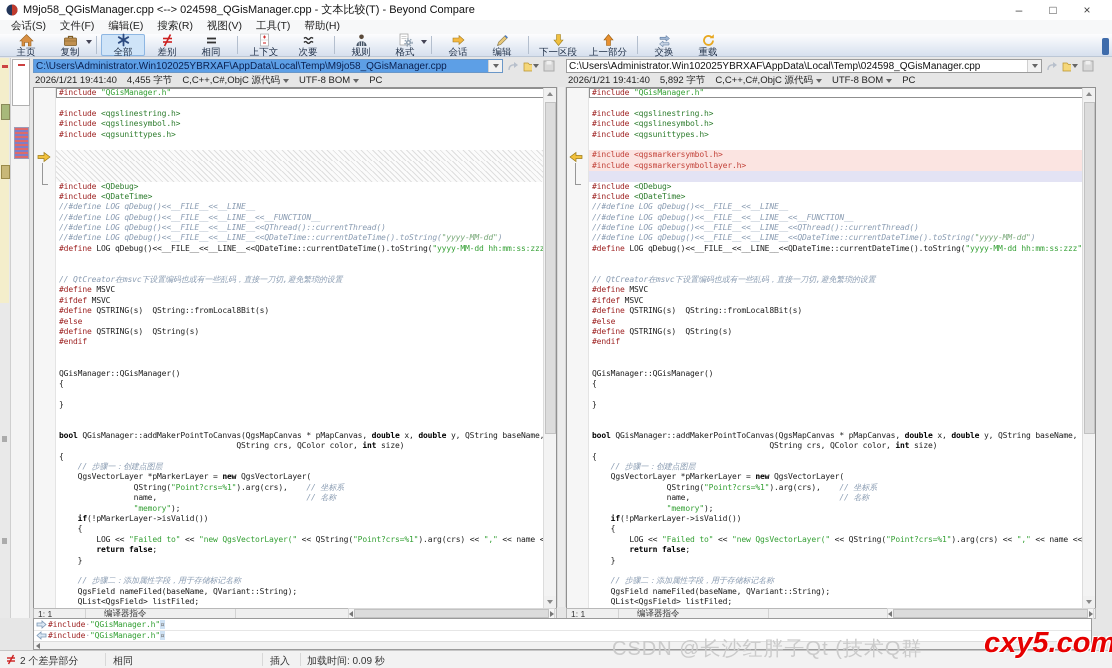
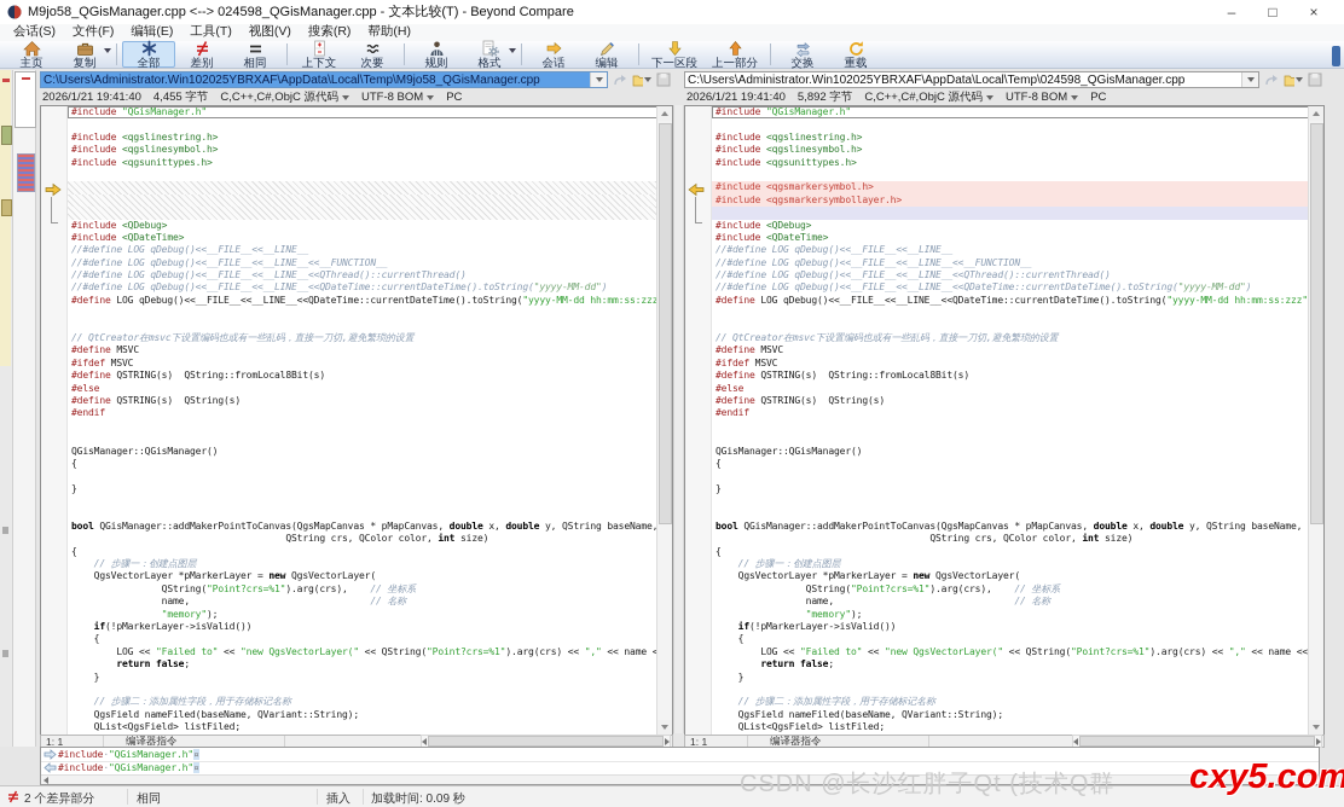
  M9jo58_QGisManager.cpp <--> 024598_QGisManager.cpp - 文本比较(T) - Beyond Compare
  –
  □
  ×
  会话(S)
  文件(F)
  编辑(E)
- 搜索(R)
+ 工具(T)
  视图(V)
- 工具(T)
+ 搜索(R)
  帮助(H)
  主页
  复制
  全部
  差别
  相同
  上下文
  次要
  规则
  格式
  会话
  编辑
  下一区段
  上一部分
  交换
  重载
  C:\Users\Administrator.Win102025YBRXAF\AppData\Local\Temp\M9jo58_QGisManager.cpp
  2026/1/21 19:41:40
  4,455 字节
  C,C++,C#,ObjC 源代码
  UTF-8 BOM
  PC
  #include "QGisManager.h"
  #include <qgslinestring.h>
  #include <qgslinesymbol.h>
  #include <qgsunittypes.h>
  #include <QDebug>
  #include <QDateTime>
  //#define LOG qDebug()<<__FILE__<<__LINE__
  //#define LOG qDebug()<<__FILE__<<__LINE__<<__FUNCTION__
  //#define LOG qDebug()<<__FILE__<<__LINE__<<QThread()::currentThread()
  //#define LOG qDebug()<<__FILE__<<__LINE__<<QDateTime::currentDateTime().toString("yyyy-MM-dd")
  #define LOG qDebug()<<__FILE__<<__LINE__<<QDateTime::currentDateTime().toString("yyyy-MM-dd hh:mm:ss:zzz
  // QtCreator在msvc下设置编码也或有一些乱码，直接一刀切,避免繁琐的设置
  #define MSVC
  #ifdef MSVC
  #define QSTRING(s) QString::fromLocal8Bit(s)
  #else
  #define QSTRING(s) QString(s)
  #endif
  QGisManager::QGisManager()
  {
  }
  bool QGisManager::addMakerPointToCanvas(QgsMapCanvas * pMapCanvas, double x, double y, QString baseName,
  QString crs, QColor color, int size)
  {
  // 步骤一：创建点图层
  QgsVectorLayer *pMarkerLayer = new QgsVectorLayer(
  QString("Point?crs=%1").arg(crs), // 坐标系
  name, // 名称
  "memory");
  if(!pMarkerLayer->isValid())
  {
  LOG << "Failed to" << "new QgsVectorLayer(" << QString("Point?crs=%1").arg(crs) << "," << name
  return false;
  }
  // 步骤二：添加属性字段，用于存储标记名称
  QgsField nameFiled(baseName, QVariant::String);
  QList<QgsField> listFiled;
  1: 1
  编译器指令
  C:\Users\Administrator.Win102025YBRXAF\AppData\Local\Temp\024598_QGisManager.cpp
  2026/1/21 19:41:40
  5,892 字节
  C,C++,C#,ObjC 源代码
  UTF-8 BOM
  PC
  #include "QGisManager.h"
  #include <qgslinestring.h>
  #include <qgslinesymbol.h>
  #include <qgsunittypes.h>
  #include <qgsmarkersymbol.h>
  #include <qgsmarkersymbollayer.h>
  #include <QDebug>
  #include <QDateTime>
  //#define LOG qDebug()<<__FILE__<<__LINE__
  //#define LOG qDebug()<<__FILE__<<__LINE__<<__FUNCTION__
  //#define LOG qDebug()<<__FILE__<<__LINE__<<QThread()::currentThread()
  //#define LOG qDebug()<<__FILE__<<__LINE__<<QDateTime::currentDateTime().toString("yyyy-MM-dd")
  #define LOG qDebug()<<__FILE__<<__LINE__<<QDateTime::currentDateTime().toString("yyyy-MM-dd hh:mm:ss:zzz"
  // QtCreator在msvc下设置编码也或有一些乱码，直接一刀切,避免繁琐的设置
  #define MSVC
  #ifdef MSVC
  #define QSTRING(s) QString::fromLocal8Bit(s)
  #else
  #define QSTRING(s) QString(s)
  #endif
  QGisManager::QGisManager()
  {
  }
  bool QGisManager::addMakerPointToCanvas(QgsMapCanvas * pMapCanvas, double x, double y, QString baseName,
  QString crs, QColor color, int size)
  {
  // 步骤一：创建点图层
  QgsVectorLayer *pMarkerLayer = new QgsVectorLayer(
  QString("Point?crs=%1").arg(crs), // 坐标系
  name, // 名称
  "memory");
  if(!pMarkerLayer->isValid())
  {
  LOG << "Failed to" << "new QgsVectorLayer(" << QString("Point?crs=%1").arg(crs) << "," << name <<
  return false;
  }
  // 步骤二：添加属性字段，用于存储标记名称
  QgsField nameFiled(baseName, QVariant::String);
  QList<QgsField> listFiled;
  1: 1
  编译器指令
  #include
  ·
  "QGisManager.h"
  ¤
  #include
  ·
  "QGisManager.h"
  ¤
  2 个差异部分
  相同
  插入
  加载时间: 0.09 秒
  CSDN @长沙红胖子Qt (技术Q群
  cxy5.com
